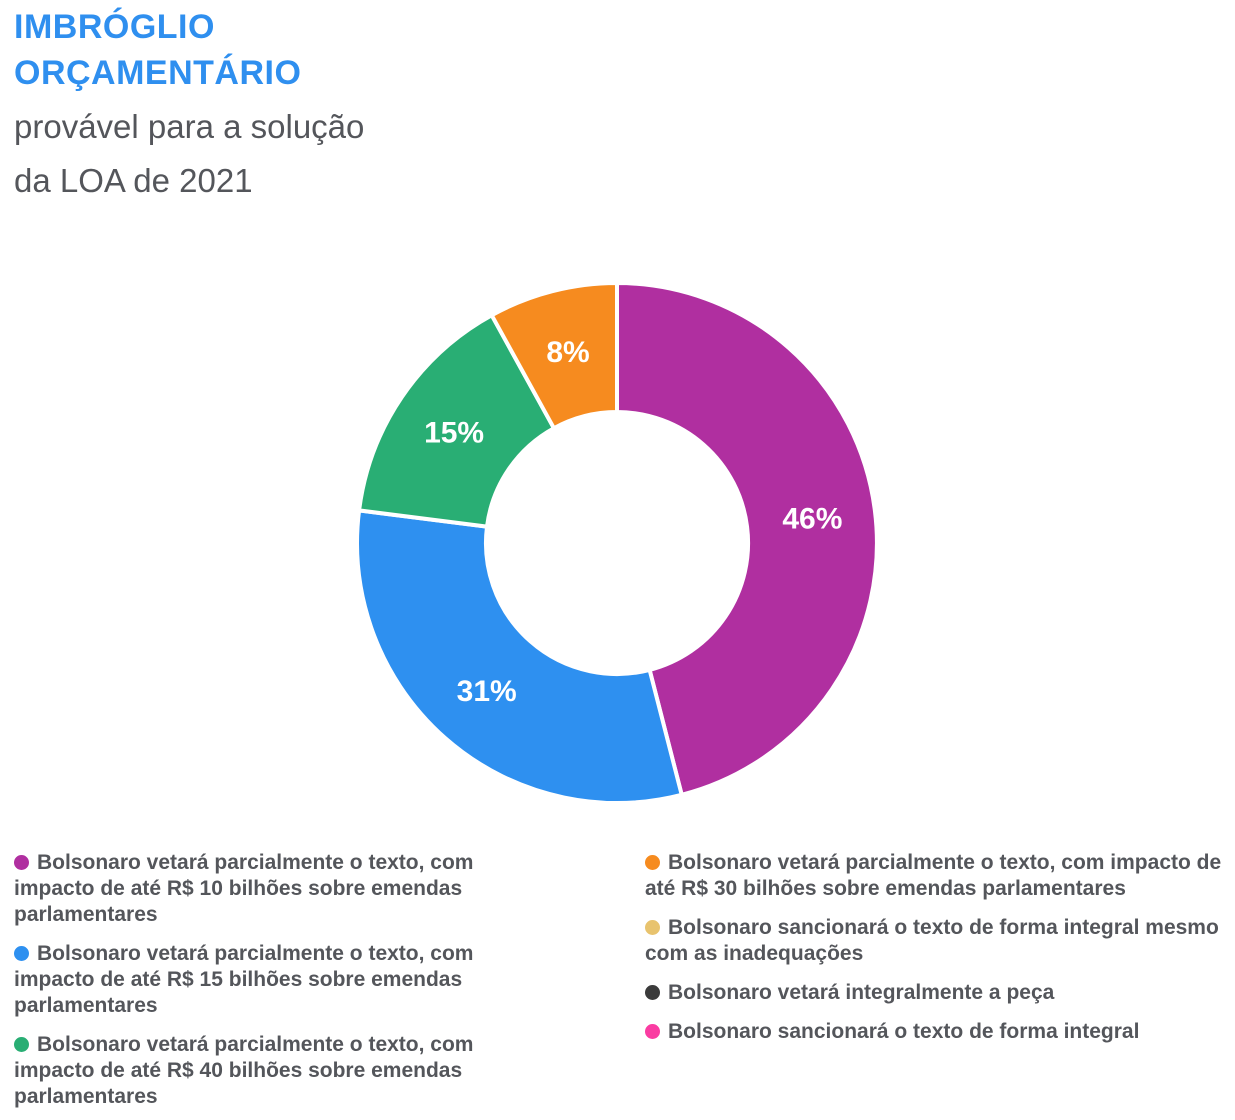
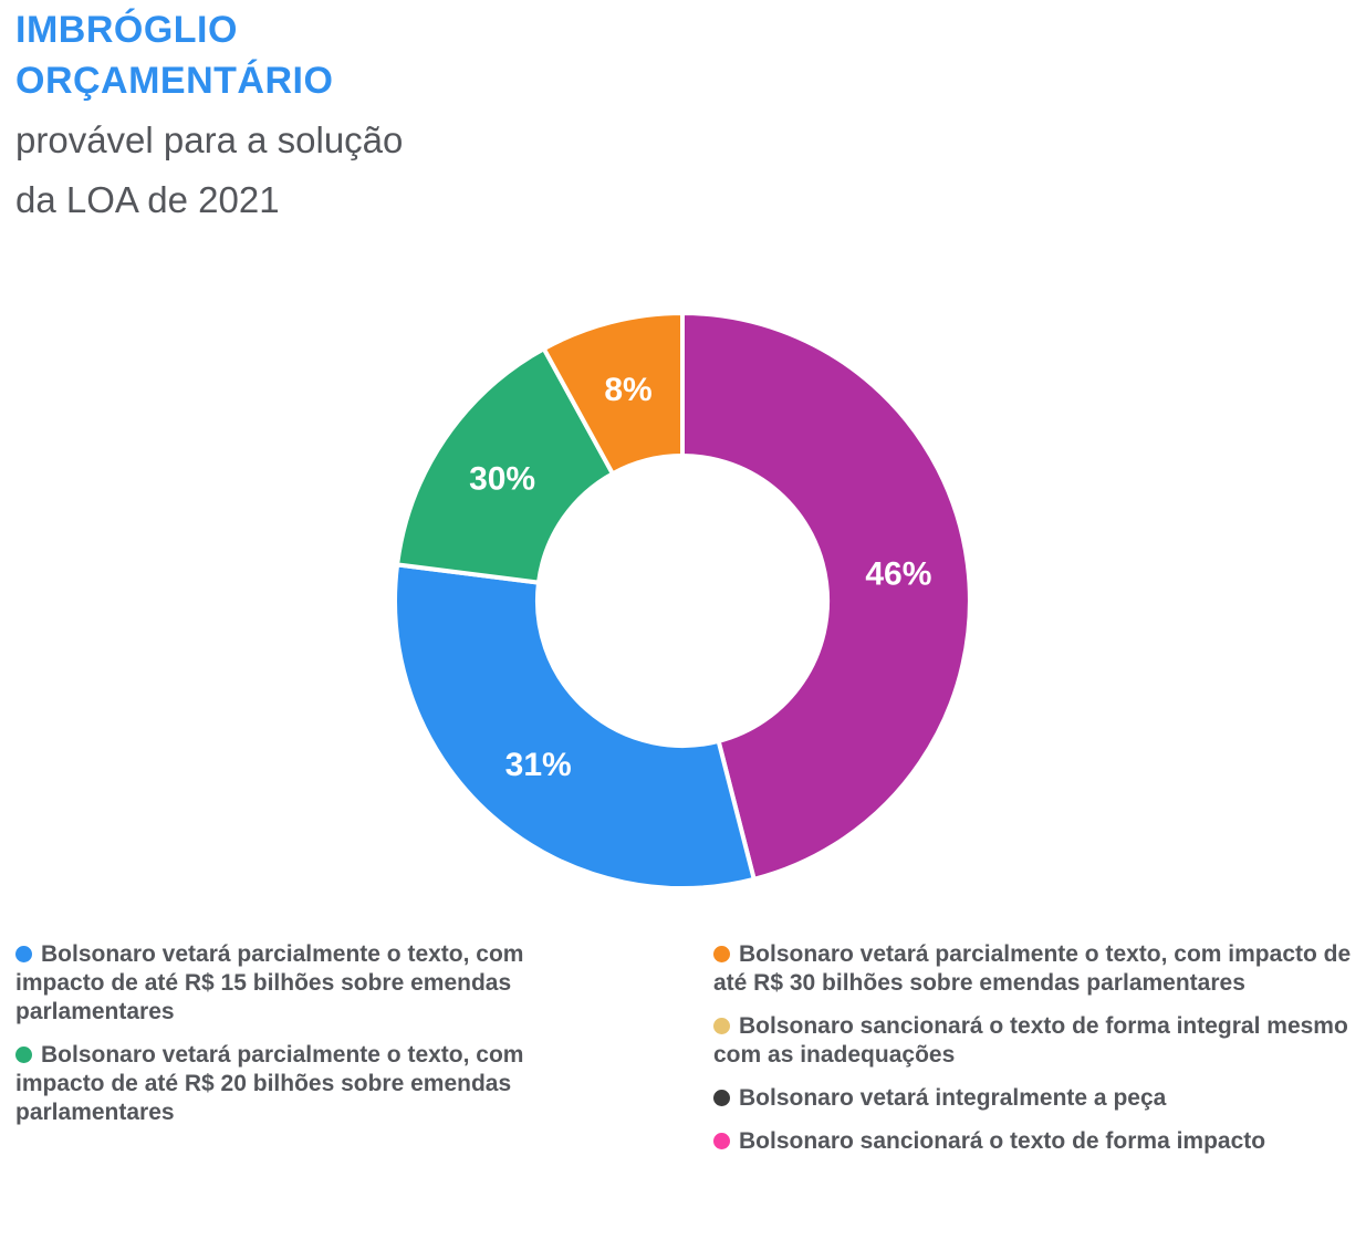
  IMBRÓGLIO
  ORÇAMENTÁRIO
  provável para a solução
  da LOA de 2021
  46%
  31%
- 15%
+ 30%
  8%
- Bolsonaro vetará parcialmente o texto, com impacto de até R$ 10 bilhões sobre emendas parlamentares
  Bolsonaro vetará parcialmente o texto, com impacto de até R$ 15 bilhões sobre emendas parlamentares
- Bolsonaro vetará parcialmente o texto, com impacto de até R$ 40 bilhões sobre emendas parlamentares
+ Bolsonaro vetará parcialmente o texto, com impacto de até R$ 20 bilhões sobre emendas parlamentares
  Bolsonaro vetará parcialmente o texto, com impacto de até R$ 30 bilhões sobre emendas parlamentares
  Bolsonaro sancionará o texto de forma integral mesmo com as inadequações
  Bolsonaro vetará integralmente a peça
- Bolsonaro sancionará o texto de forma integral
+ Bolsonaro sancionará o texto de forma impacto
